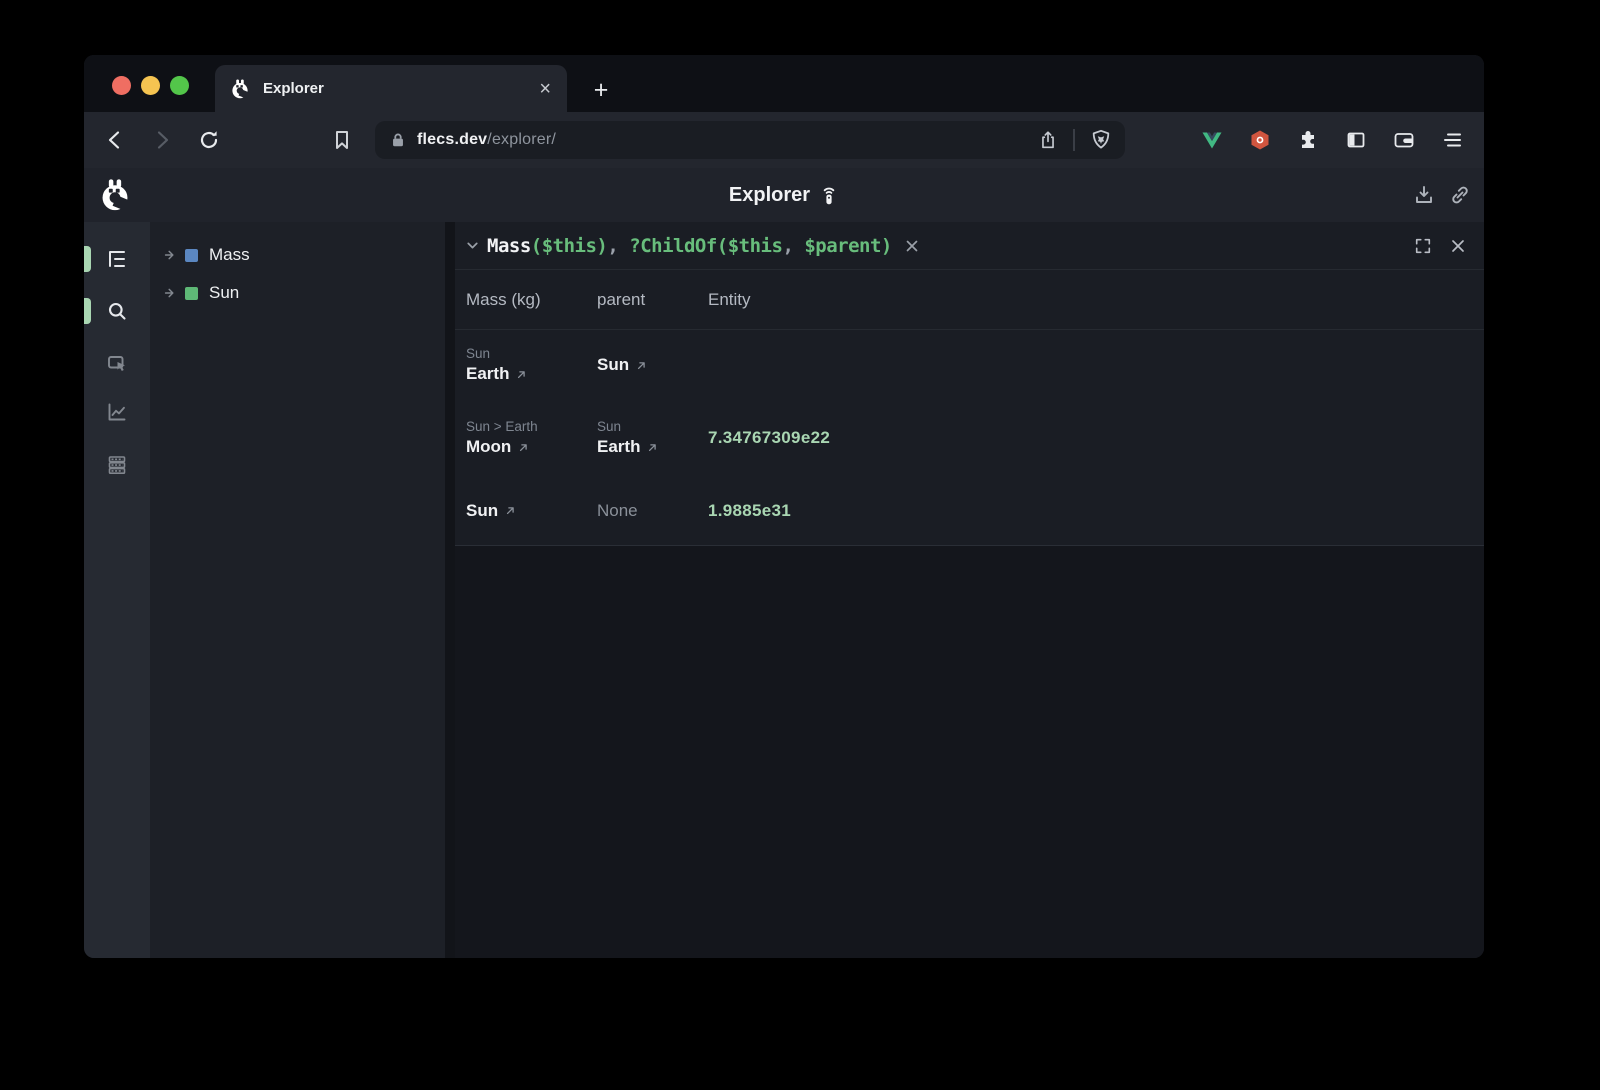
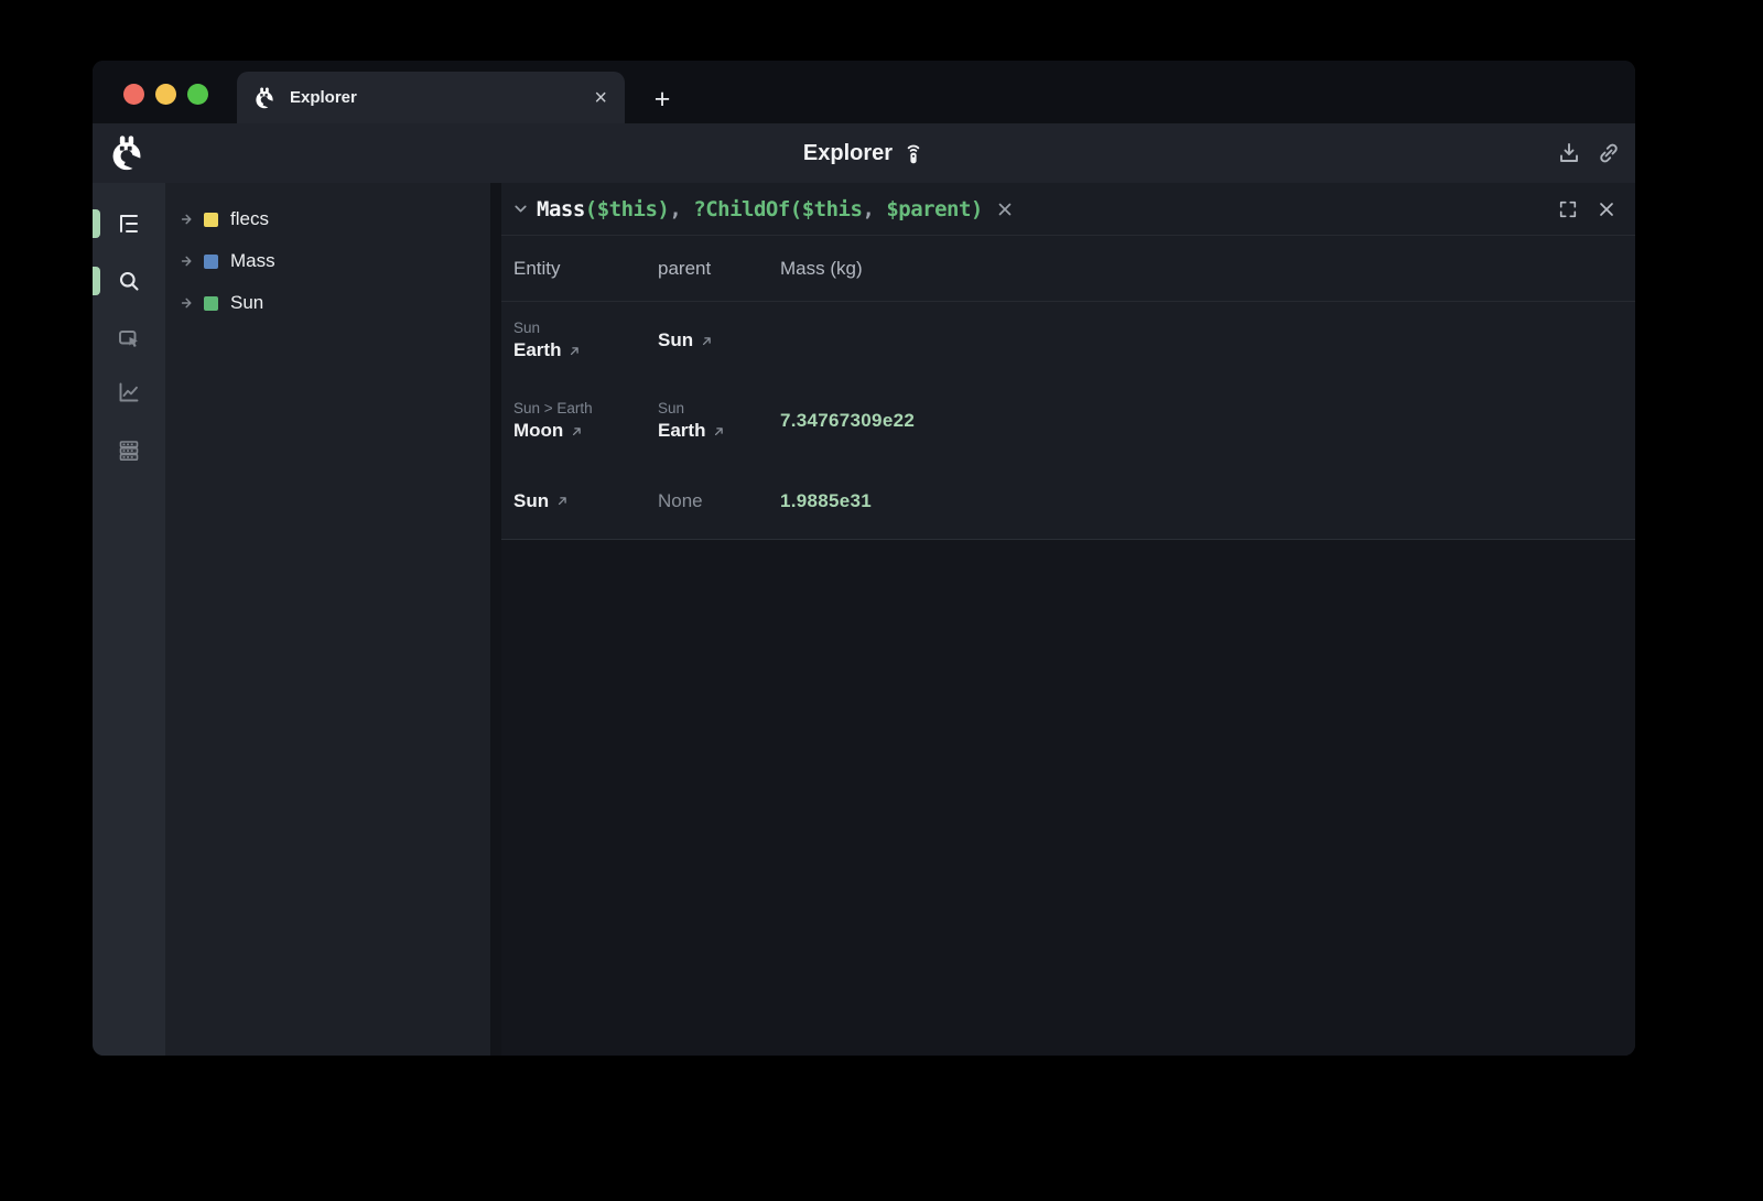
  Explorer
  ×
  +
- flecs.dev/explorer/
  Explorer
+ flecs
  Mass
  Sun
  Mass($this), ?ChildOf($this, $parent)
- Mass (kg)
+ Entity
  parent
- Entity
+ Mass (kg)
  Sun
  Earth
  Sun
  Sun > Earth
  Moon
  Sun
  Earth
  7.34767309e22
  Sun
  None
  1.9885e31
